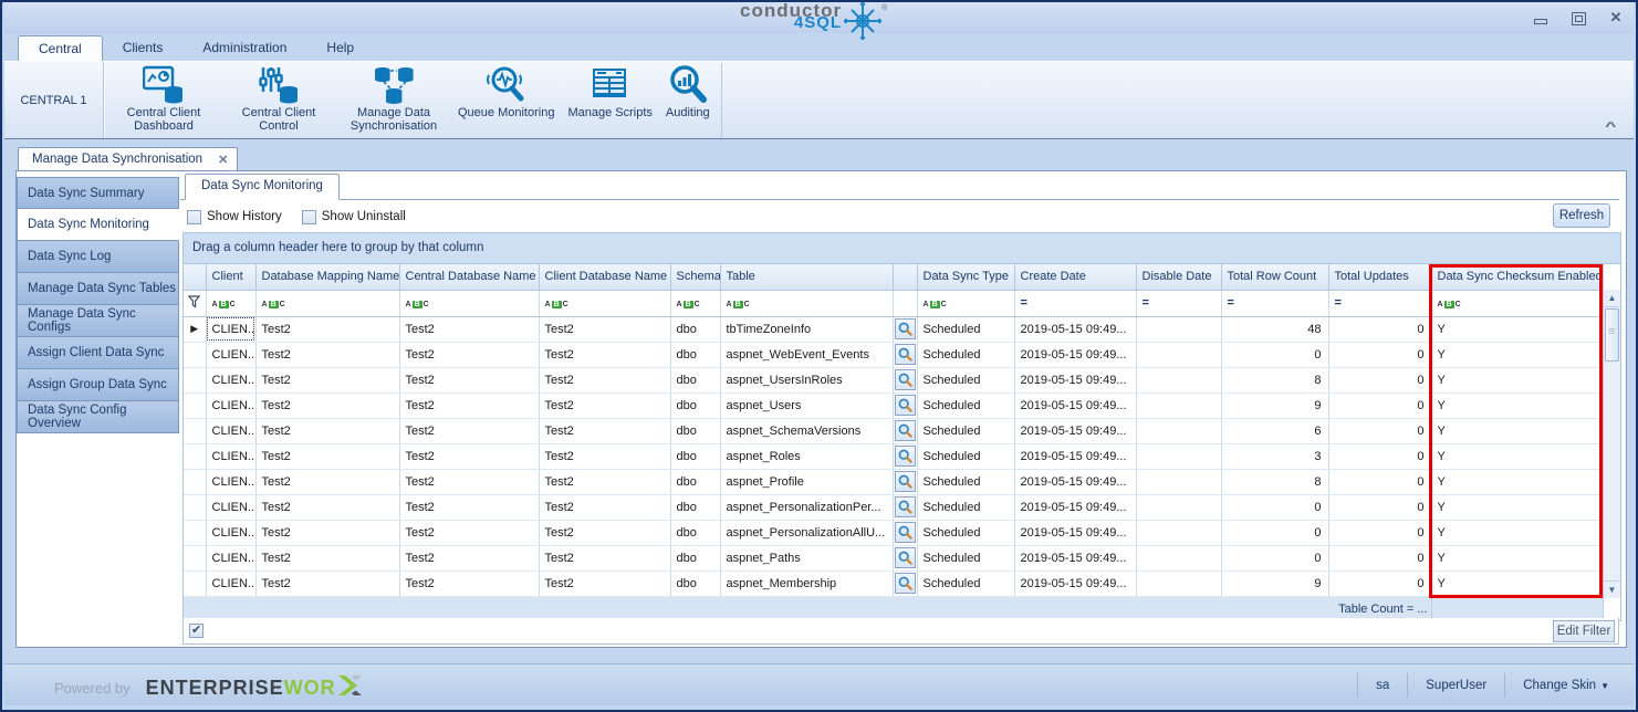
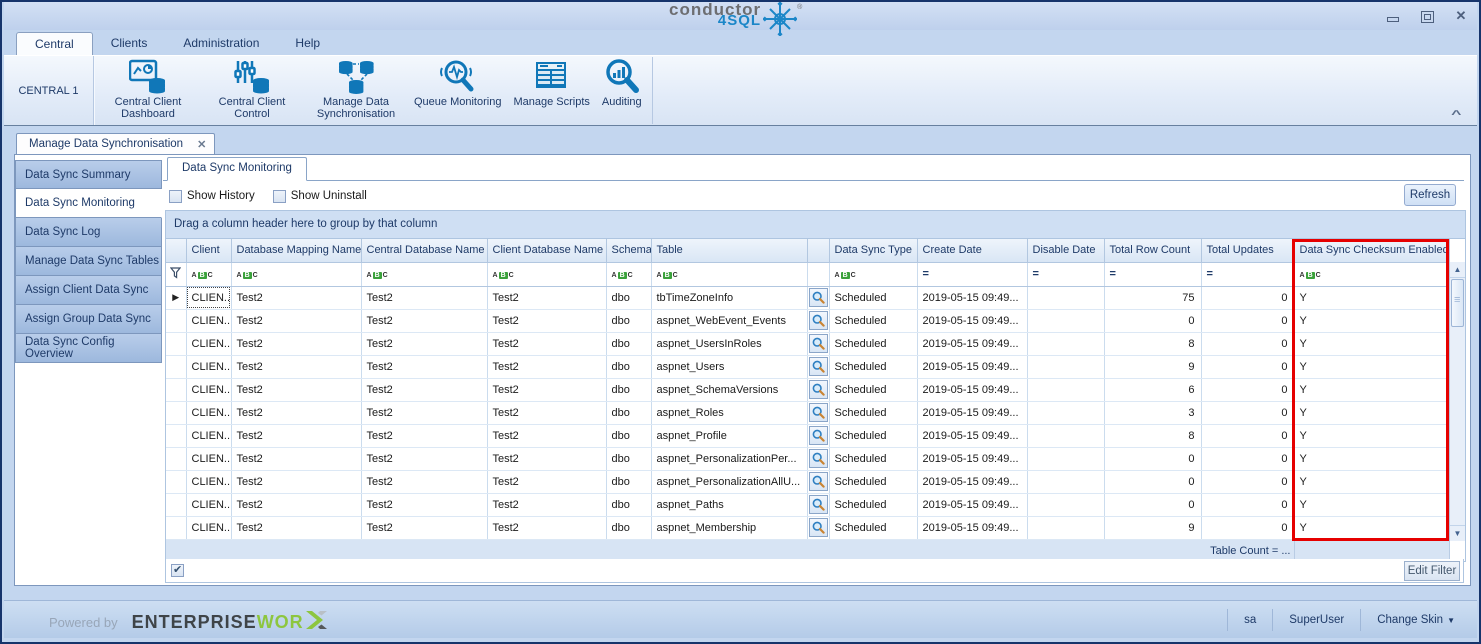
  conductor
  4SQL
  ✕
  Central
  Clients
  Administration
  Help
  CENTRAL 1
  Central Client Dashboard
  Central Client Control
  Manage Data Synchronisation
  Queue Monitoring
  Manage Scripts
  Auditing
  ^
  Manage Data Synchronisation
  ✕
  Data Sync Summary
  Data Sync Monitoring
  Data Sync Log
  Manage Data Sync Tables
- Manage Data Sync Configs
  Assign Client Data Sync
  Assign Group Data Sync
  Data Sync Config Overview
  Data Sync Monitoring
  Show History
  Show Uninstall
  Refresh
  Drag a column header here to group by that column
  	Client	Database Mapping Name	Central Database Name	Client Database Name	Schema	Table		Data Sync Type	Create Date	Disable Date	Total Row Count	Total Updates	Data Sync Checksum Enabled
- ▶	CLIEN..	Test2	Test2	Test2	dbo	tbTimeZoneInfo		Scheduled	2019-05-15 09:49...		48	0	Y
+ ▶	CLIEN..	Test2	Test2	Test2	dbo	tbTimeZoneInfo		Scheduled	2019-05-15 09:49...		75	0	Y
  	CLIEN..	Test2	Test2	Test2	dbo	aspnet_WebEvent_Events		Scheduled	2019-05-15 09:49...		0	0	Y
  	CLIEN..	Test2	Test2	Test2	dbo	aspnet_UsersInRoles		Scheduled	2019-05-15 09:49...		8	0	Y
  	CLIEN..	Test2	Test2	Test2	dbo	aspnet_Users		Scheduled	2019-05-15 09:49...		9	0	Y
  	CLIEN..	Test2	Test2	Test2	dbo	aspnet_SchemaVersions		Scheduled	2019-05-15 09:49...		6	0	Y
  	CLIEN..	Test2	Test2	Test2	dbo	aspnet_Roles		Scheduled	2019-05-15 09:49...		3	0	Y
  	CLIEN..	Test2	Test2	Test2	dbo	aspnet_Profile		Scheduled	2019-05-15 09:49...		8	0	Y
  	CLIEN..	Test2	Test2	Test2	dbo	aspnet_PersonalizationPer...		Scheduled	2019-05-15 09:49...		0	0	Y
  	CLIEN..	Test2	Test2	Test2	dbo	aspnet_PersonalizationAllU...		Scheduled	2019-05-15 09:49...		0	0	Y
  	CLIEN..	Test2	Test2	Test2	dbo	aspnet_Paths		Scheduled	2019-05-15 09:49...		0	0	Y
  	CLIEN..	Test2	Test2	Test2	dbo	aspnet_Membership		Scheduled	2019-05-15 09:49...		9	0	Y
  Table Count = ...
  ▲
  ▼
  Edit Filter
  Powered by
  ENTERPRISE
  WOR
  sa
  SuperUser
  Change Skin ▼
